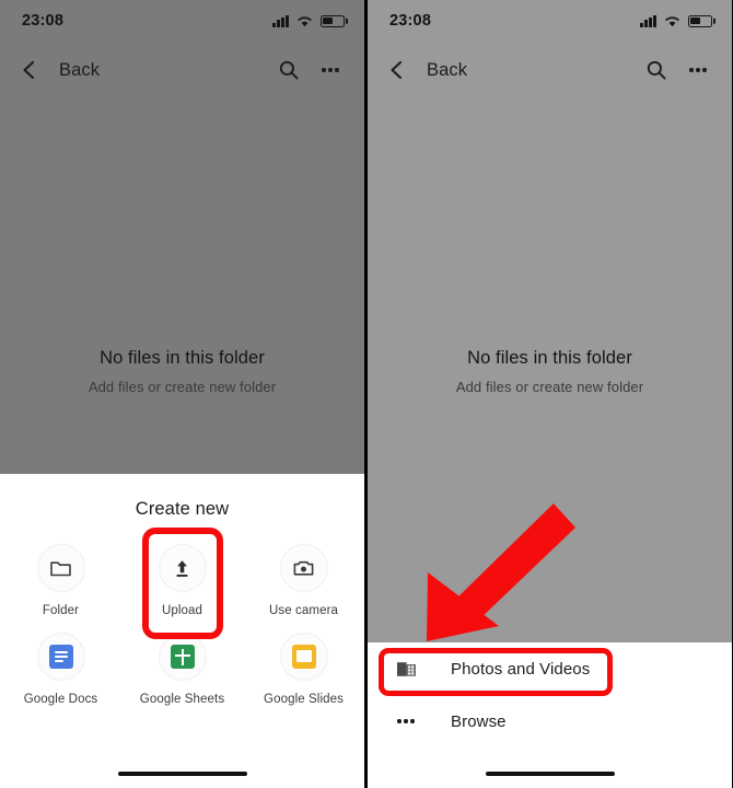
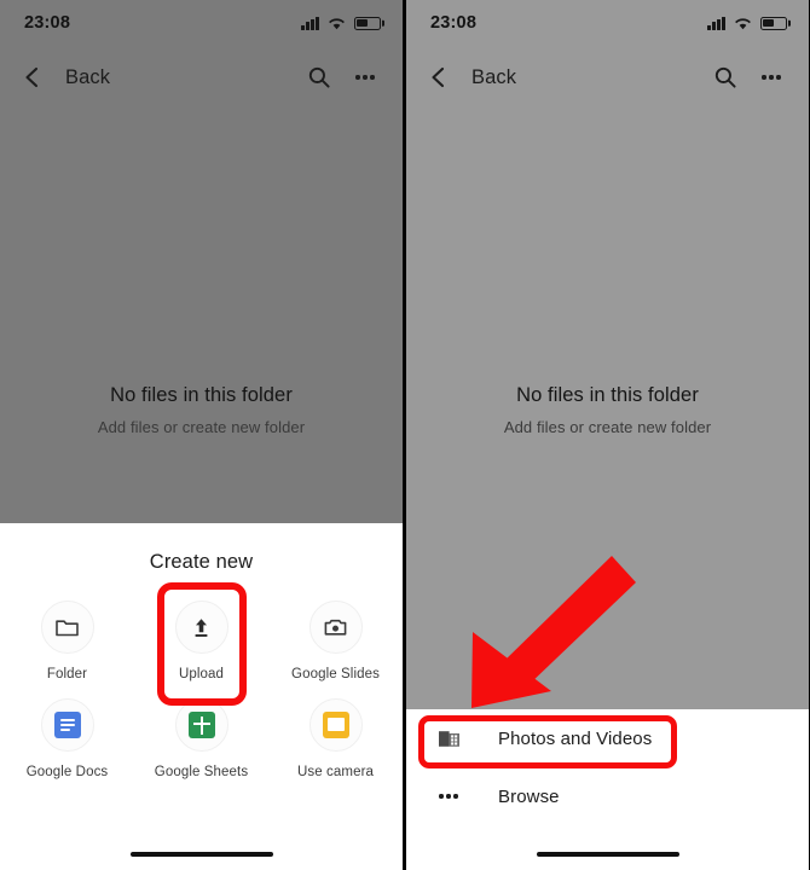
  23:08
  Back
  No files in this folder
  Add files or create new folder
  Create new
  Folder
  Upload
- Use camera
+ Google Slides
  Google Docs
  Google Sheets
- Google Slides
+ Use camera
  23:08
  Back
  No files in this folder
  Add files or create new folder
  Photos and Videos
  Browse
